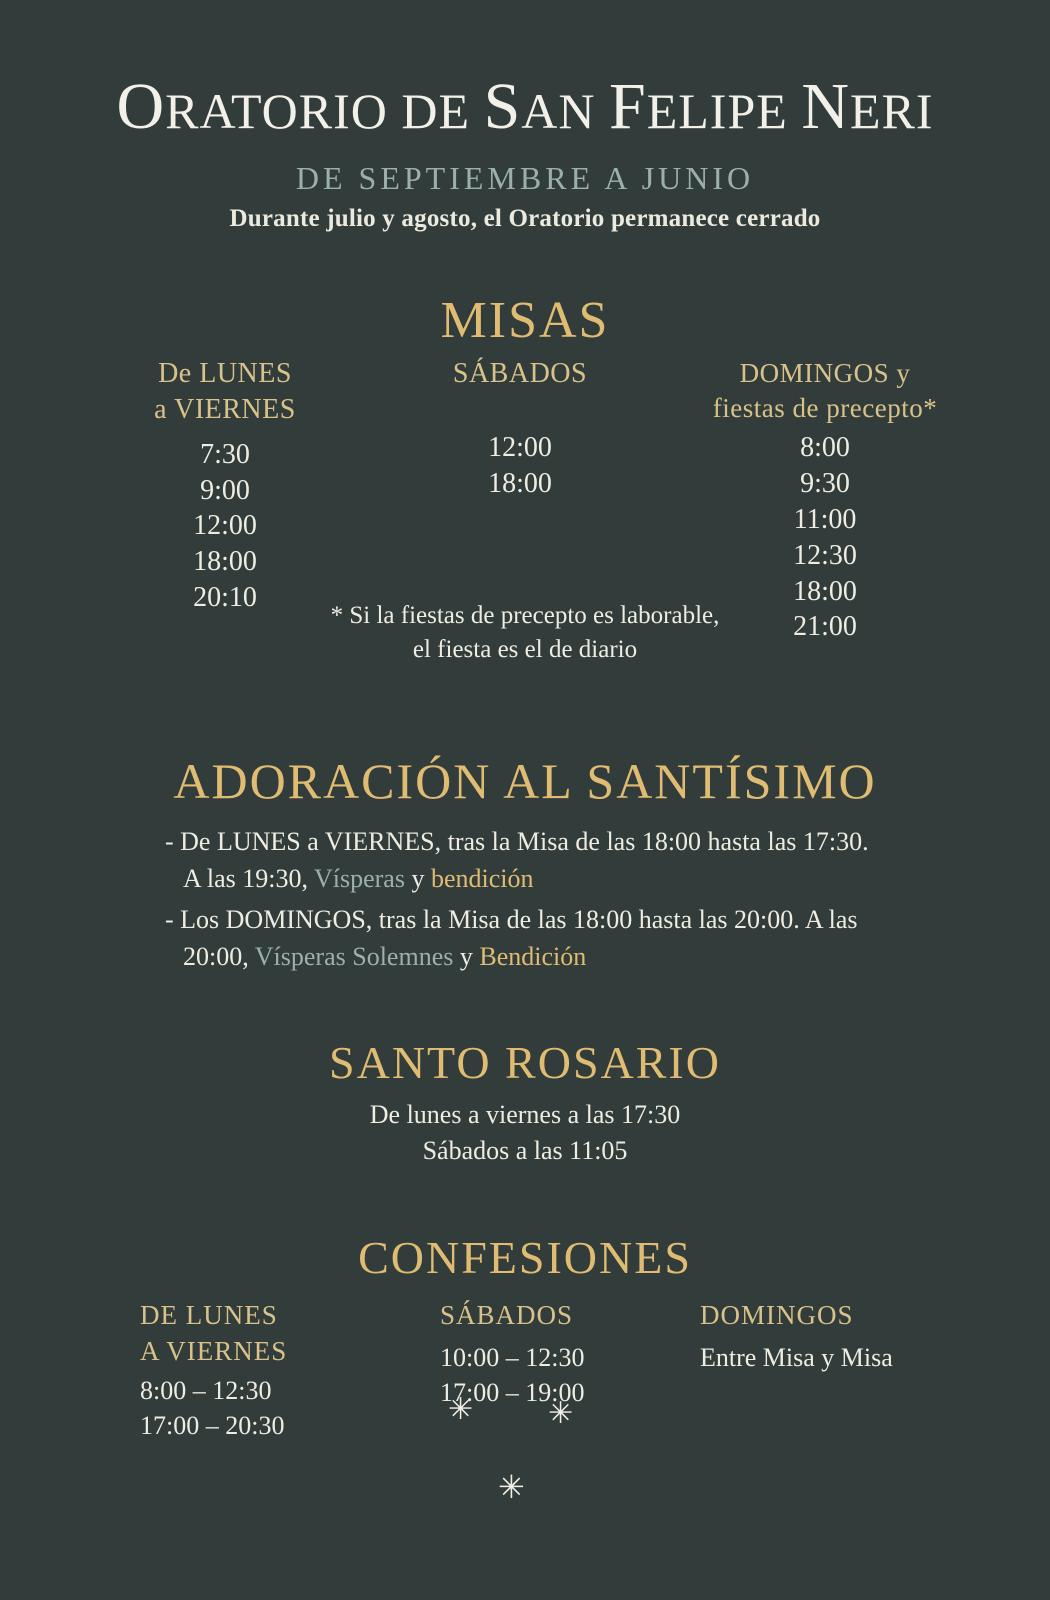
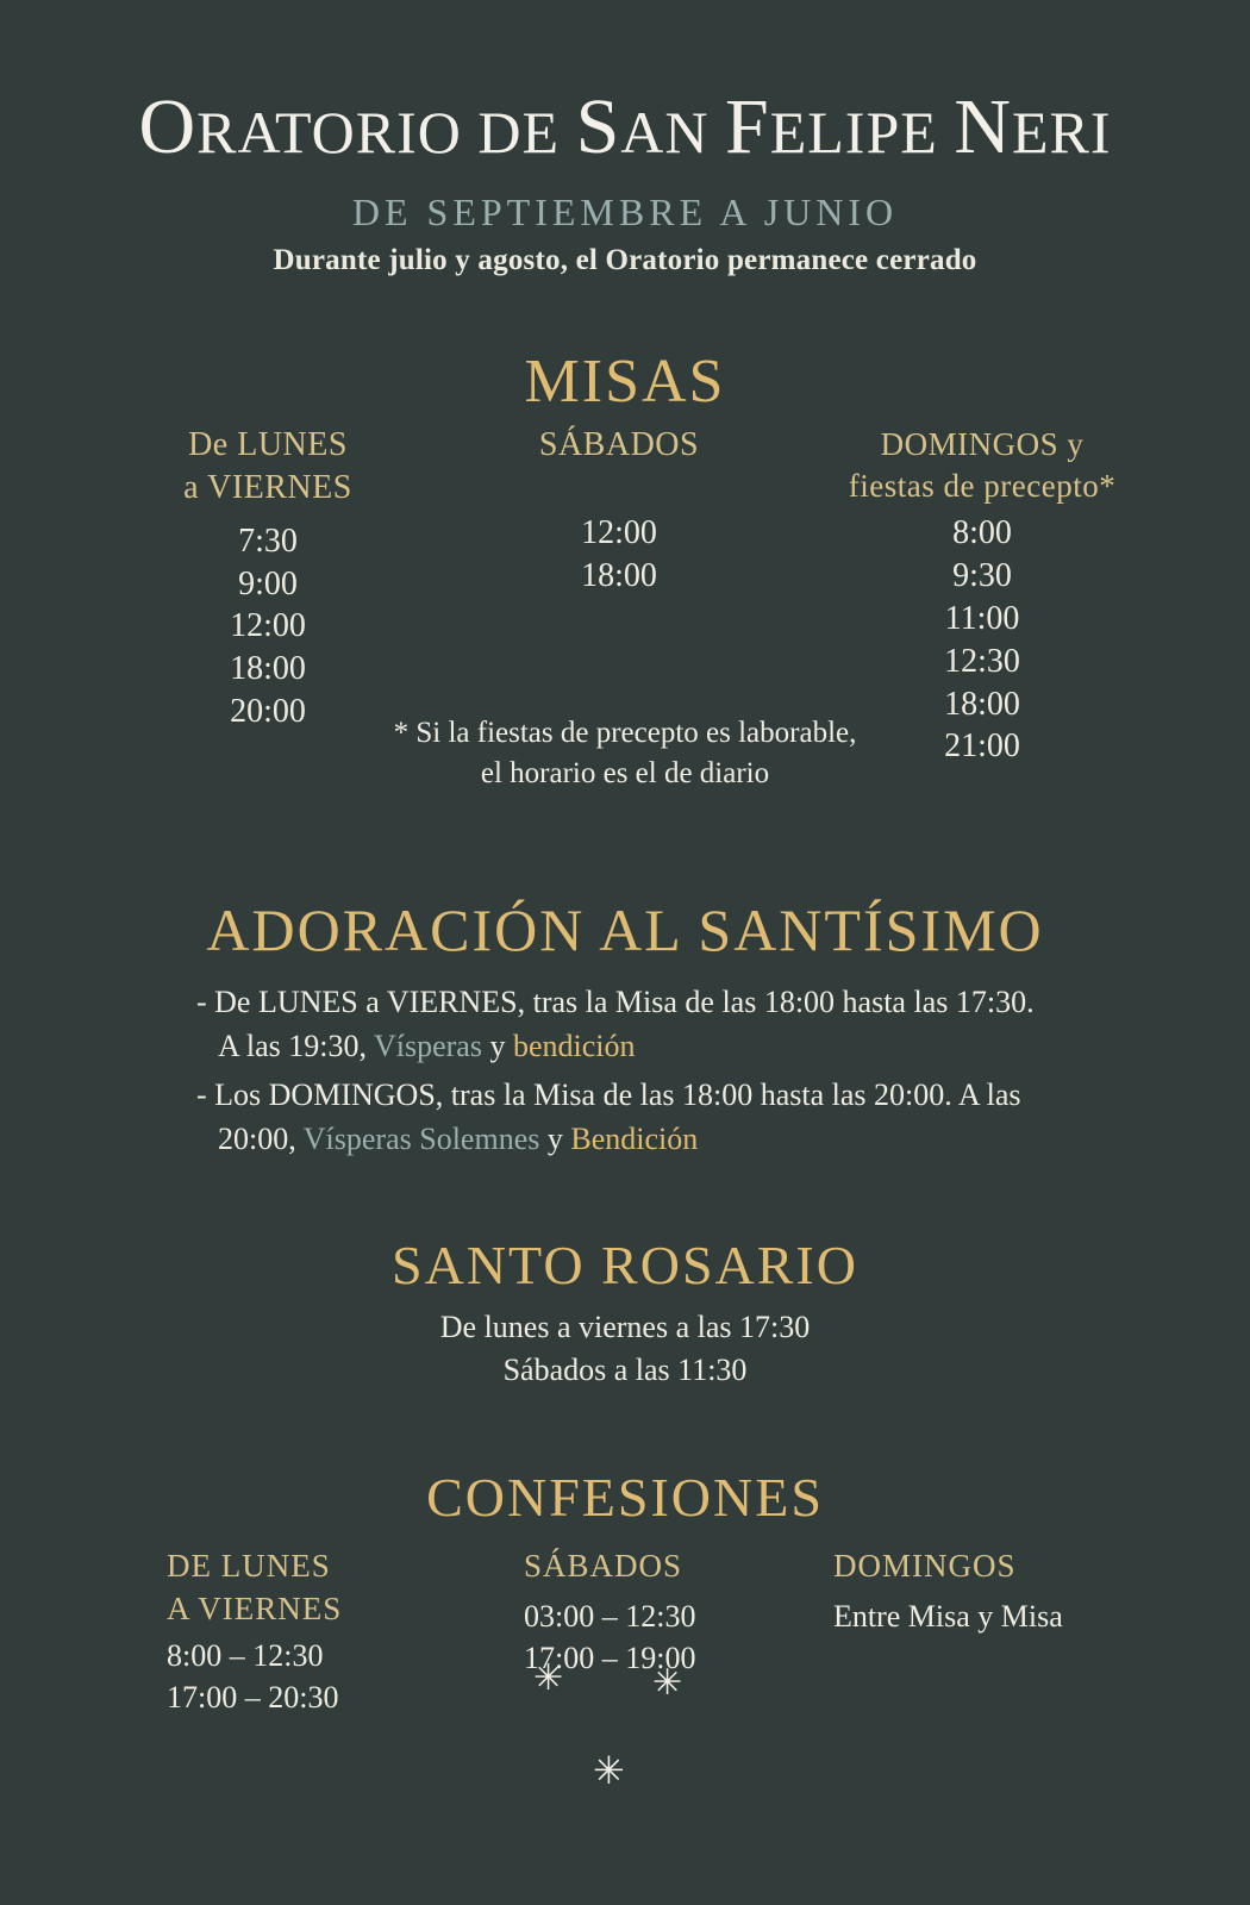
  ORATORIO DE SAN FELIPE NERI
  DE SEPTIEMBRE A JUNIO
  Durante julio y agosto, el Oratorio permanece cerrado
  MISAS
  De LUNES
  a VIERNES
  7:30
  9:00
  12:00
  18:00
- 20:10
+ 20:00
  SÁBADOS
  12:00
  18:00
  DOMINGOS y
  fiestas de precepto*
  8:00
  9:30
  11:00
  12:30
  18:00
  21:00
  * Si la fiestas de precepto es laborable,
- el fiesta es el de diario
+ el horario es el de diario
  ADORACIÓN AL SANTÍSIMO
  - De LUNES a VIERNES, tras la Misa de las 18:00 hasta las 17:30. A las 19:30, Vísperas y bendición
  - Los DOMINGOS, tras la Misa de las 18:00 hasta las 20:00. A las 20:00, Vísperas Solemnes y Bendición
  SANTO ROSARIO
  De lunes a viernes a las 17:30
- Sábados a las 11:05
+ Sábados a las 11:30
  CONFESIONES
  DE LUNES
  A VIERNES
  8:00 – 12:30
  17:00 – 20:30
  SÁBADOS
- 10:00 – 12:30
+ 03:00 – 12:30
  17:00 – 19:00
  DOMINGOS
  Entre Misa y Misa
  ✳
  ✳
  ✳
